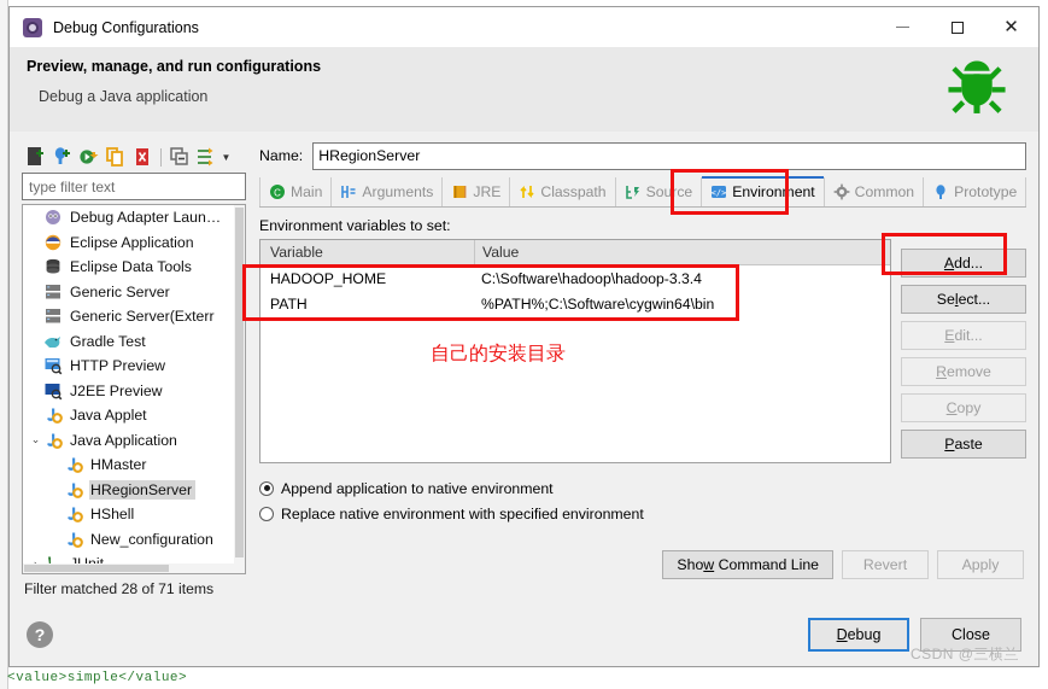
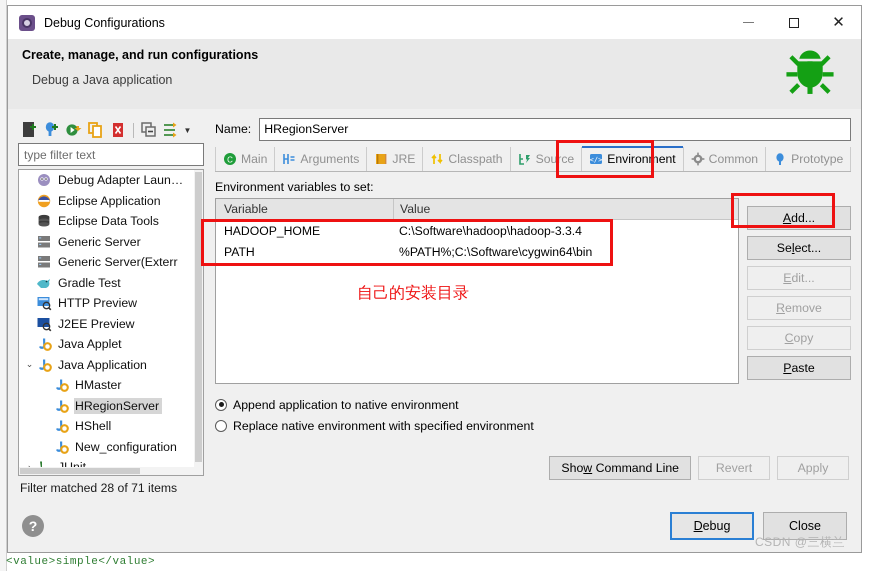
  <value>simple</value>
  Debug Configurations
  ✕
- Preview, manage, and run configurations
+ Create, manage, and run configurations
  Debug a Java application
  ▼
  type filter text
  Debug Adapter Laun…
  Eclipse Application
  Eclipse Data Tools
  Generic Server
  Generic Server(Exterr
  Gradle Test
  HTTP Preview
  J2EE Preview
  Java Applet
  ⌄
  Java Application
  HMaster
  HRegionServer
  HShell
  New_configuration
  Filter matched 28 of 71 items
  Name:
  HRegionServer
  C
  Main
  Arguments
  JRE
  Classpath
  Source
  </>
  Environment
  Common
  Prototype
  Environment variables to set:
  Variable
  Value
  HADOOP_HOME
  C:\Software\hadoop\hadoop-3.3.4
  PATH
  %PATH%;C:\Software\cygwin64\bin
  Add...
  Select...
  Edit...
  Remove
  Copy
  Paste
  Append application to native environment
  Replace native environment with specified environment
  Show Command Line
  Revert
  Apply
  ?
  Debug
  Close
  CSDN @三横兰
  自己的安装目录
